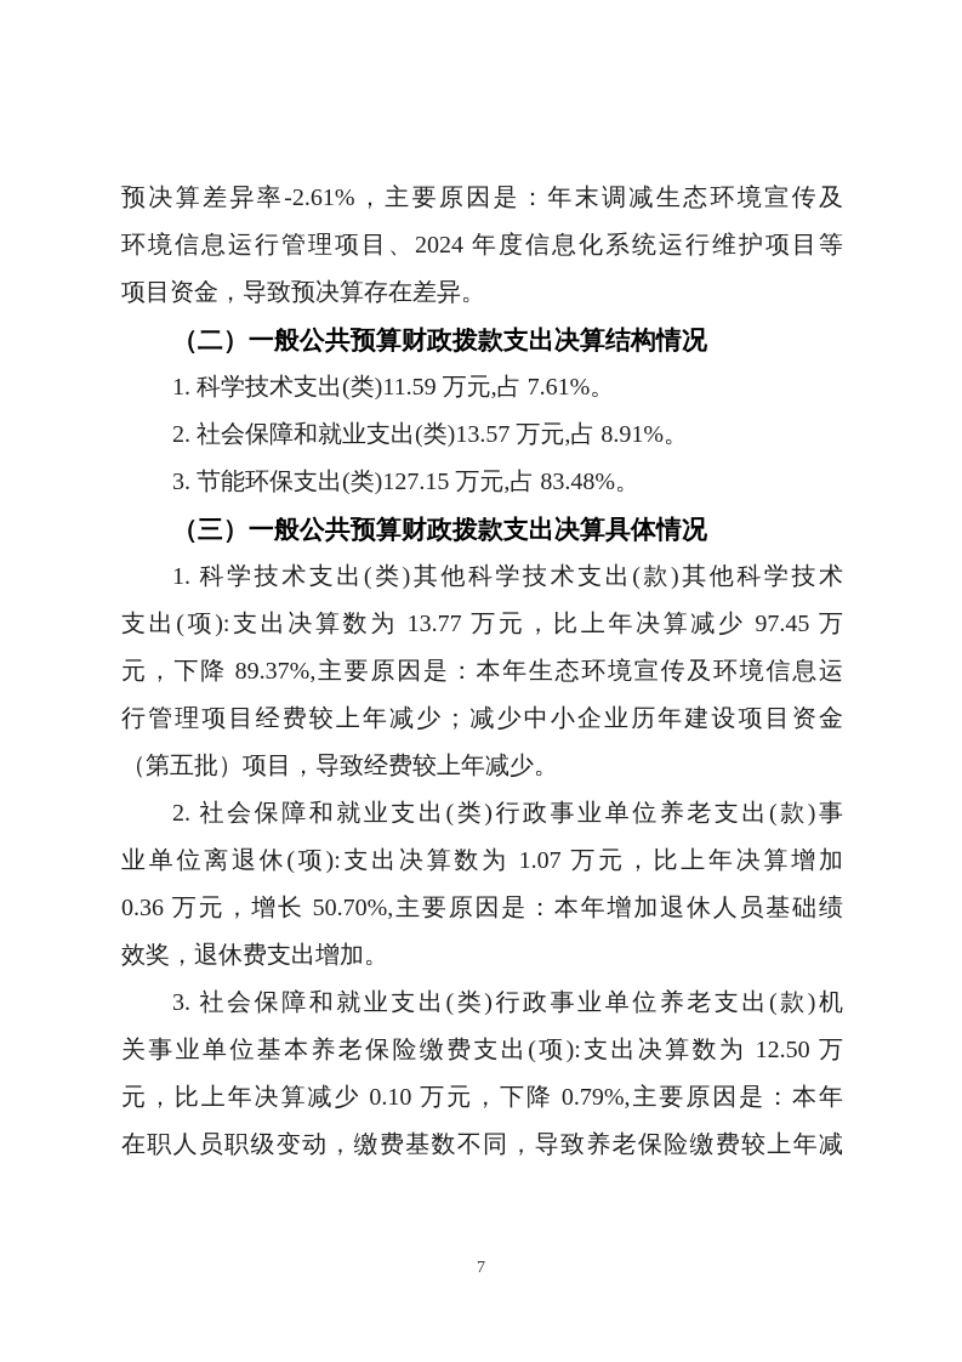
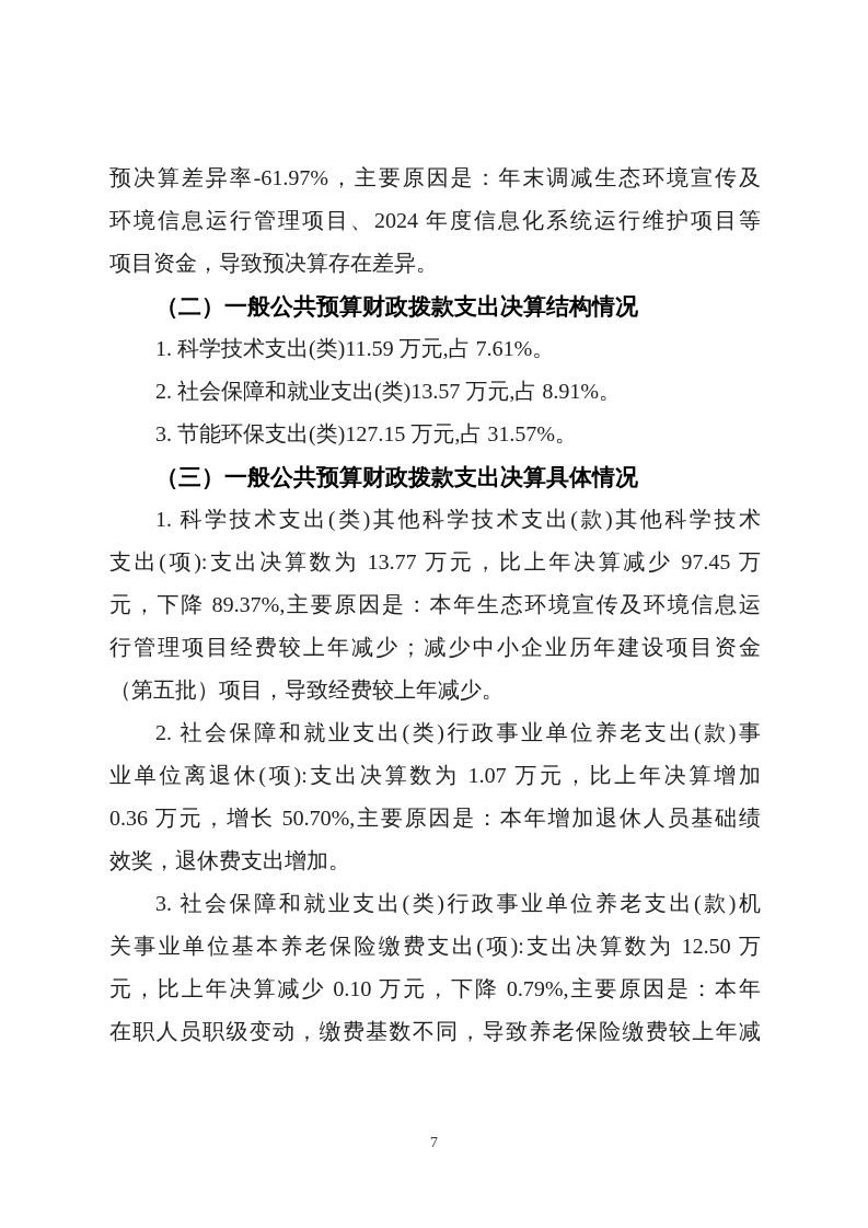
- 预决算差异率-2.61%，主要原因是：年末调减生态环境宣传及
+ 预决算差异率-61.97%，主要原因是：年末调减生态环境宣传及
  环境信息运行管理项目、2024 年度信息化系统运行维护项目等
  项目资金，导致预决算存在差异。
  （二）一般公共预算财政拨款支出决算结构情况
  1. 科学技术支出(类)11.59 万元,占 7.61%。
  2. 社会保障和就业支出(类)13.57 万元,占 8.91%。
- 3. 节能环保支出(类)127.15 万元,占 83.48%。
+ 3. 节能环保支出(类)127.15 万元,占 31.57%。
  （三）一般公共预算财政拨款支出决算具体情况
  1. 科学技术支出(类)其他科学技术支出(款)其他科学技术
  支出(项):支出决算数为 13.77 万元，比上年决算减少 97.45 万
  元，下降 89.37%,主要原因是：本年生态环境宣传及环境信息运
  行管理项目经费较上年减少；减少中小企业历年建设项目资金
  （第五批）项目，导致经费较上年减少。
  2. 社会保障和就业支出(类)行政事业单位养老支出(款)事
  业单位离退休(项):支出决算数为 1.07 万元，比上年决算增加
  0.36 万元，增长 50.70%,主要原因是：本年增加退休人员基础绩
  效奖，退休费支出增加。
  3. 社会保障和就业支出(类)行政事业单位养老支出(款)机
  关事业单位基本养老保险缴费支出(项):支出决算数为 12.50 万
  元，比上年决算减少 0.10 万元，下降 0.79%,主要原因是：本年
  在职人员职级变动，缴费基数不同，导致养老保险缴费较上年减
  7
